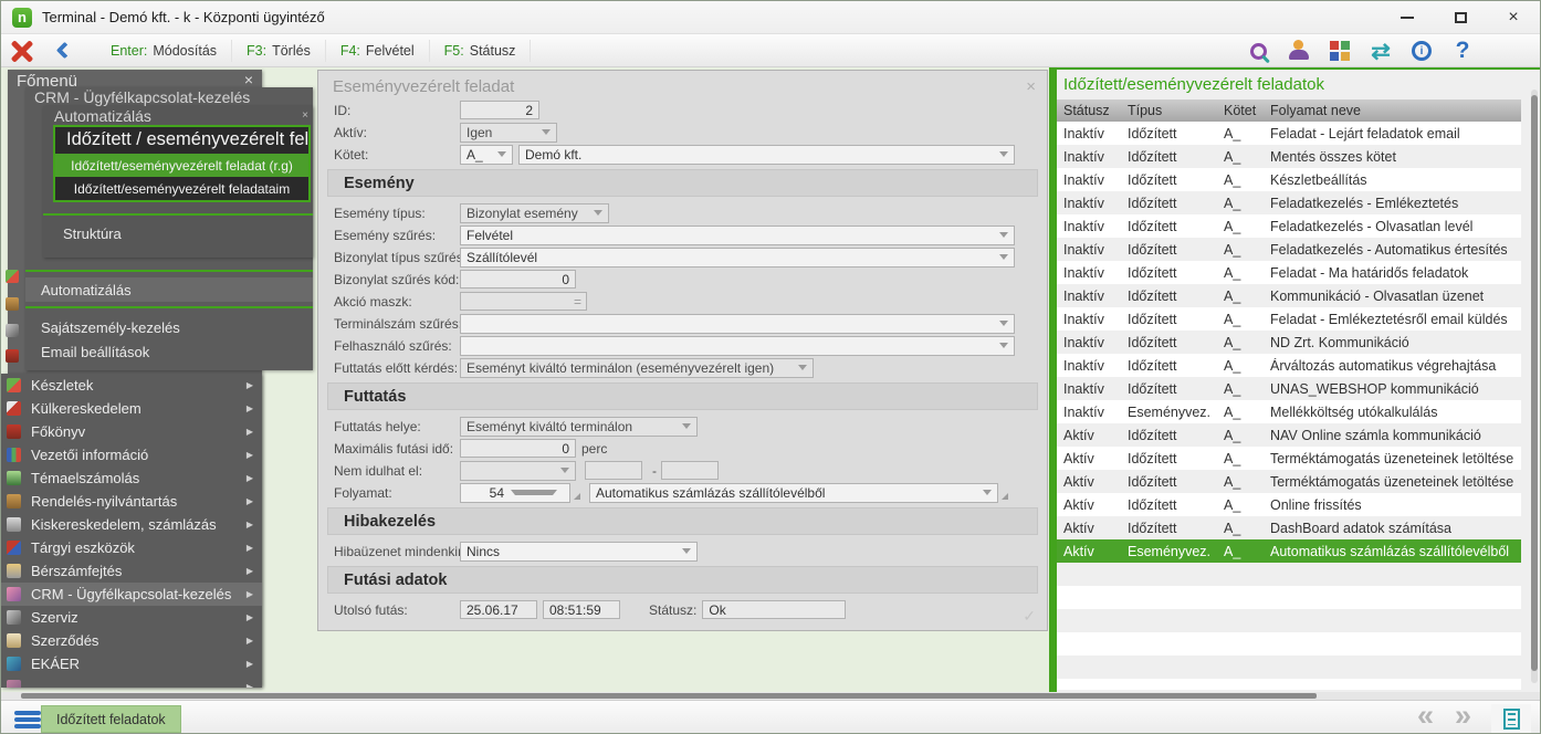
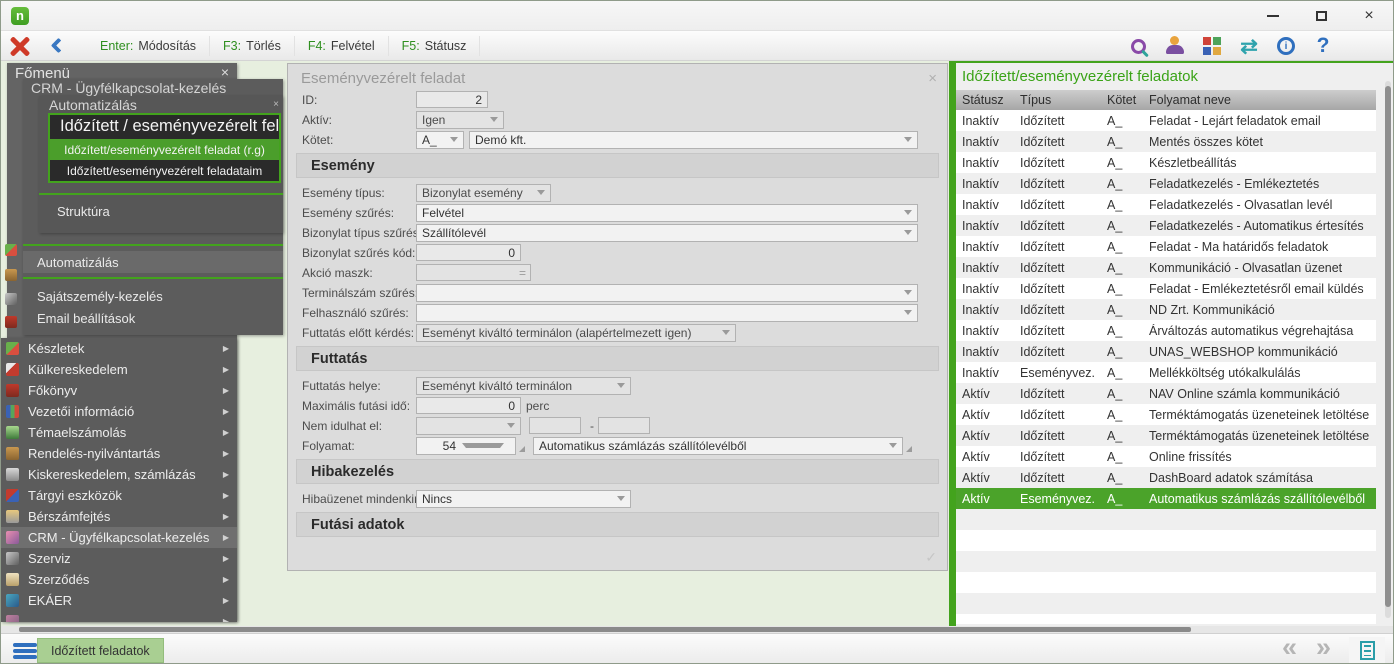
  n
- Terminal - Demó kft. - k - Központi ügyintéző
  ×
  Enter:
  Módosítás
  F3:
  Törlés
  F4:
  Felvétel
  F5:
  Státusz
  ⇄
  i
  ?
  Főmenü
  ×
  CRM - Ügyfélkapcsolat-kezelés
  Automatizálás
  ×
  Időzített / eseményvezérelt fel
  Időzített/eseményvezérelt feladat (r.g)
  Időzített/eseményvezérelt feladataim
  Struktúra
  Automatizálás
  Sajátszemély-kezelés
  Email beállítások
  Készletek
  ▶
  Külkereskedelem
  ▶
  Főkönyv
  ▶
  Vezetői információ
  ▶
  Témaelszámolás
  ▶
  Rendelés-nyilvántartás
  ▶
  Kiskereskedelem, számlázás
  ▶
  Tárgyi eszközök
  ▶
  Bérszámfejtés
  ▶
  CRM - Ügyfélkapcsolat-kezelés
  ▶
  Szerviz
  ▶
  Szerződés
  ▶
  EKÁER
  ▶
  ▶
  Eseményvezérelt feladat
  ×
  ID:
  2
  Aktív:
  Igen
  Kötet:
  A_
  Demó kft.
  Esemény
  Esemény típus:
  Bizonylat esemény
  Esemény szűrés:
  Felvétel
  Bizonylat típus szűré
  Szállítólevél
  Bizonylat szűrés kód:
  0
  Akció maszk:
  =
  Terminálszám szűrés
  Felhasználó szűrés:
  Futtatás előtt kérdés:
- Eseményt kiváltó terminálon (eseményvezérelt igen)
+ Eseményt kiváltó terminálon (alapértelmezett igen)
  Futtatás
  Futtatás helye:
  Eseményt kiváltó terminálon
  Maximális futási idő:
  0
  perc
  Nem idulhat el:
  -
  Folyamat:
  54
  Automatikus számlázás szállítólevélből
  Hibakezelés
  Hibaüzenet mindenki
  Nincs
  Futási adatok
- Utolsó futás:
- 25.06.17
- 08:51:59
- Státusz:
- Ok
  Időzített/eseményvezérelt feladatok
  Státusz
  Típus
  Kötet
  Folyamat neve
  Inaktív
  Időzített
  A_
  Feladat - Lejárt feladatok email
  Inaktív
  Időzített
  A_
  Mentés összes kötet
  Inaktív
  Időzített
  A_
  Készletbeállítás
  Inaktív
  Időzített
  A_
  Feladatkezelés - Emlékeztetés
  Inaktív
  Időzített
  A_
  Feladatkezelés - Olvasatlan levél
  Inaktív
  Időzített
  A_
  Feladatkezelés - Automatikus értesítés
  Inaktív
  Időzített
  A_
  Feladat - Ma határidős feladatok
  Inaktív
  Időzített
  A_
  Kommunikáció - Olvasatlan üzenet
  Inaktív
  Időzített
  A_
  Feladat - Emlékeztetésről email küldés
  Inaktív
  Időzített
  A_
  ND Zrt. Kommunikáció
  Inaktív
  Időzített
  A_
  Árváltozás automatikus végrehajtása
  Inaktív
  Időzített
  A_
  UNAS_WEBSHOP kommunikáció
  Inaktív
  Eseményvez.
  A_
  Mellékköltség utókalkulálás
  Aktív
  Időzített
  A_
  NAV Online számla kommunikáció
  Aktív
  Időzített
  A_
  Terméktámogatás üzeneteinek letöltése
  Aktív
  Időzített
  A_
  Terméktámogatás üzeneteinek letöltése
  Aktív
  Időzített
  A_
  Online frissítés
  Aktív
  Időzített
  A_
  DashBoard adatok számítása
  Aktív
  Eseményvez.
  A_
  Automatikus számlázás szállítólevélből
  Időzített feladatok
  «
  »
